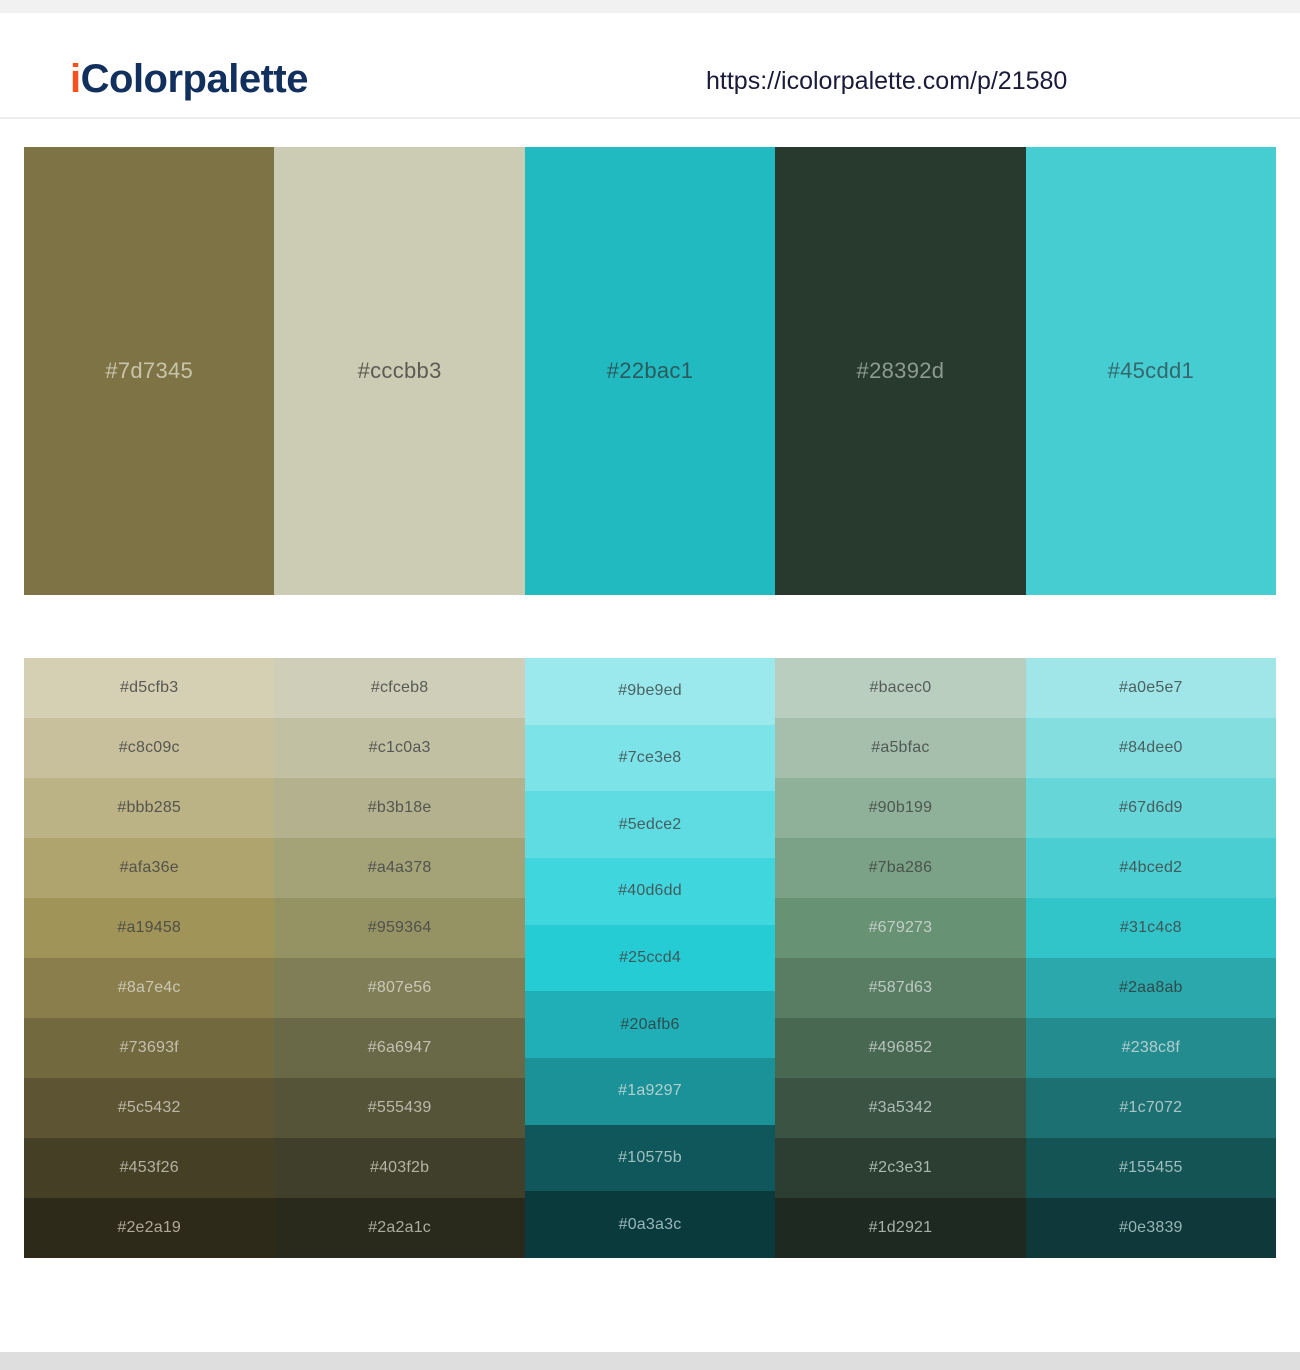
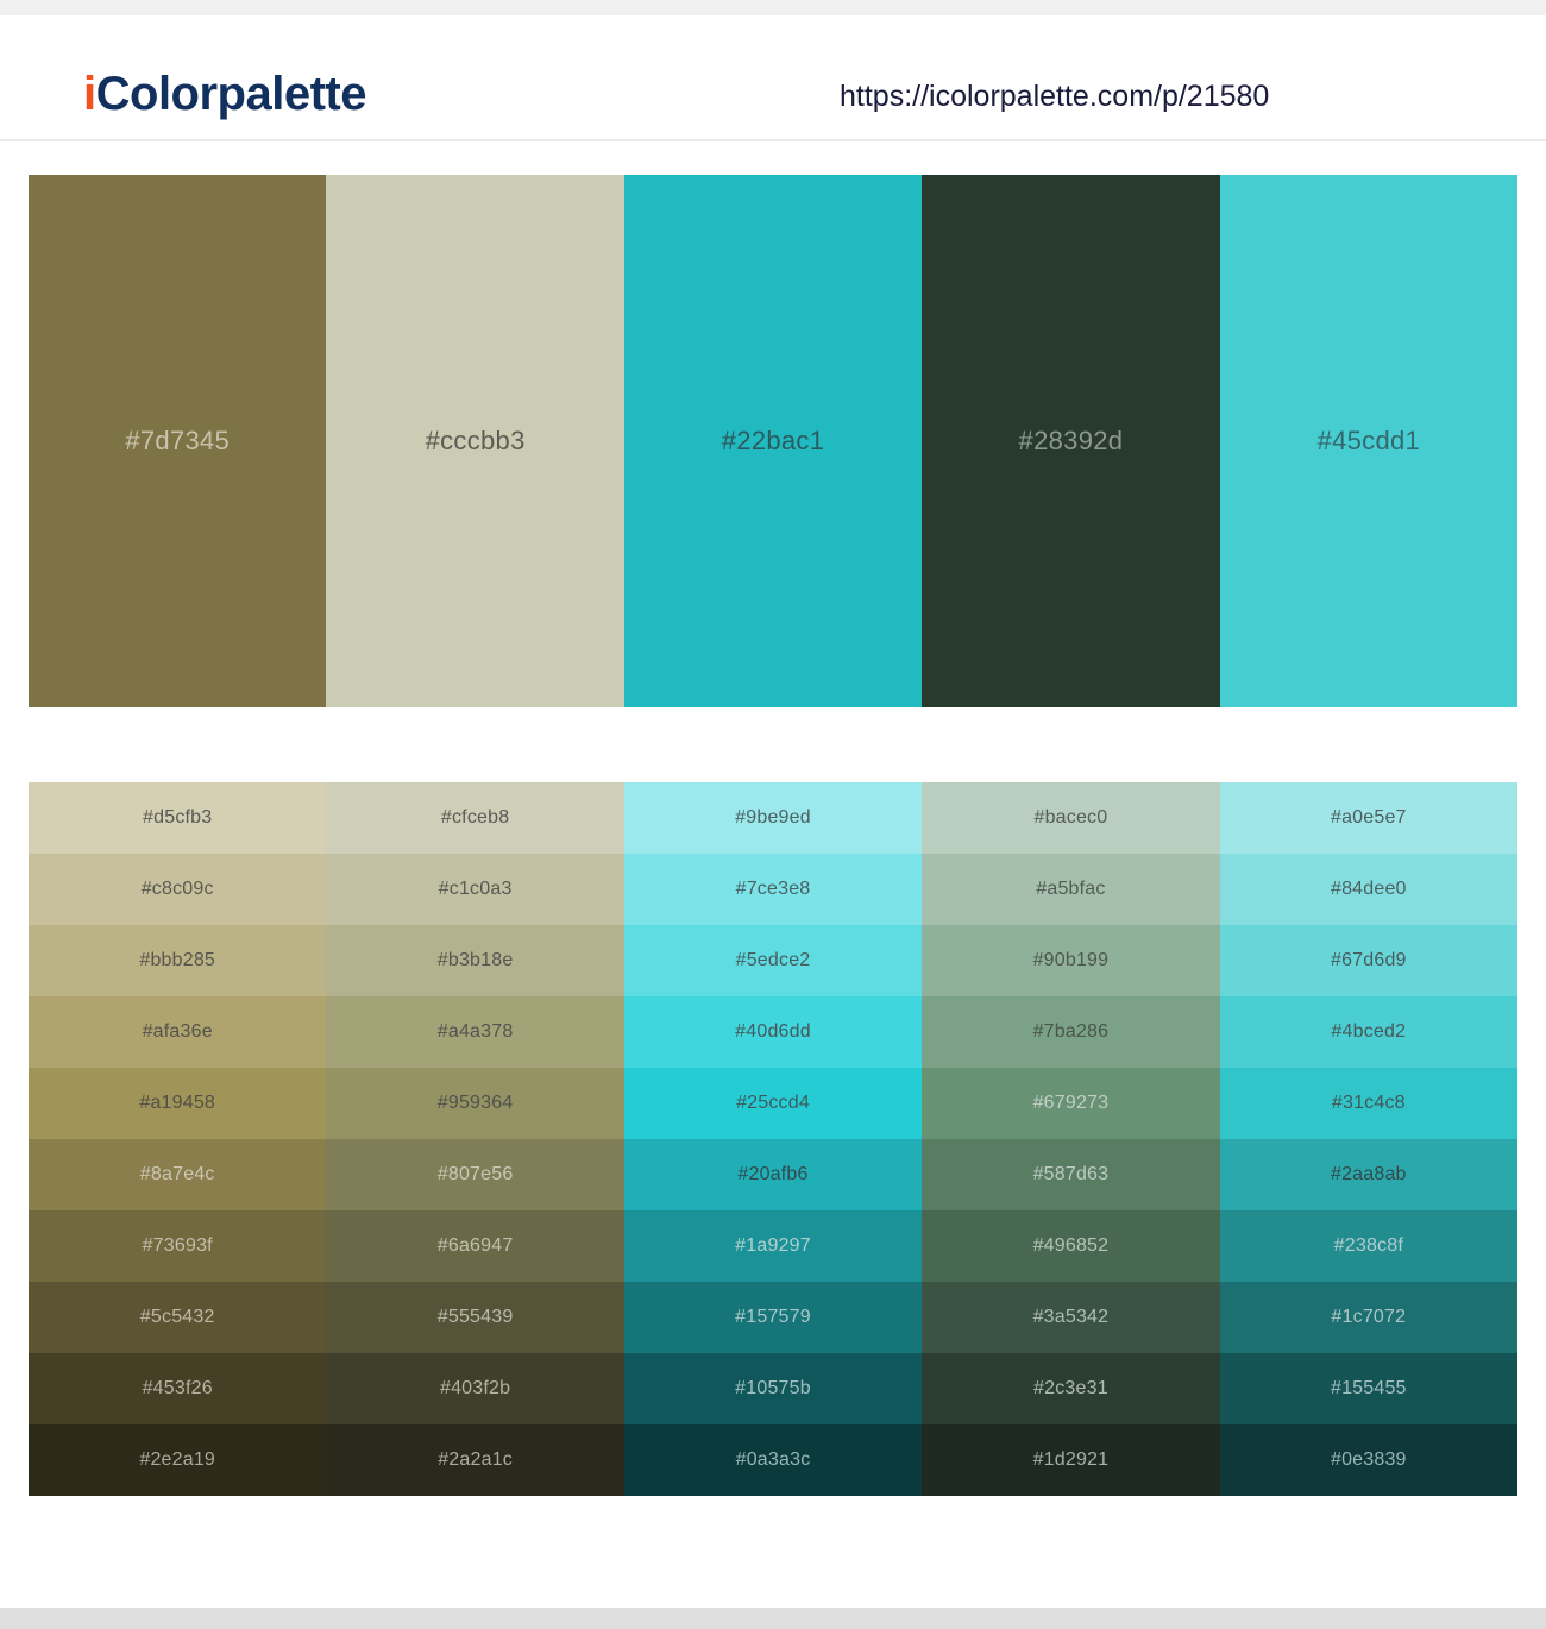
  iColorpalette
  https://icolorpalette.com/p/21580
  #7d7345
  #cccbb3
  #22bac1
  #28392d
  #45cdd1
  #d5cfb3
  #c8c09c
  #bbb285
  #afa36e
  #a19458
  #8a7e4c
  #73693f
  #5c5432
  #453f26
  #2e2a19
  #cfceb8
  #c1c0a3
  #b3b18e
  #a4a378
  #959364
  #807e56
  #6a6947
  #555439
  #403f2b
  #2a2a1c
  #9be9ed
  #7ce3e8
  #5edce2
  #40d6dd
  #25ccd4
  #20afb6
  #1a9297
+ #157579
  #10575b
  #0a3a3c
  #bacec0
  #a5bfac
  #90b199
  #7ba286
  #679273
  #587d63
  #496852
  #3a5342
  #2c3e31
  #1d2921
  #a0e5e7
  #84dee0
  #67d6d9
  #4bced2
  #31c4c8
  #2aa8ab
  #238c8f
  #1c7072
  #155455
  #0e3839
